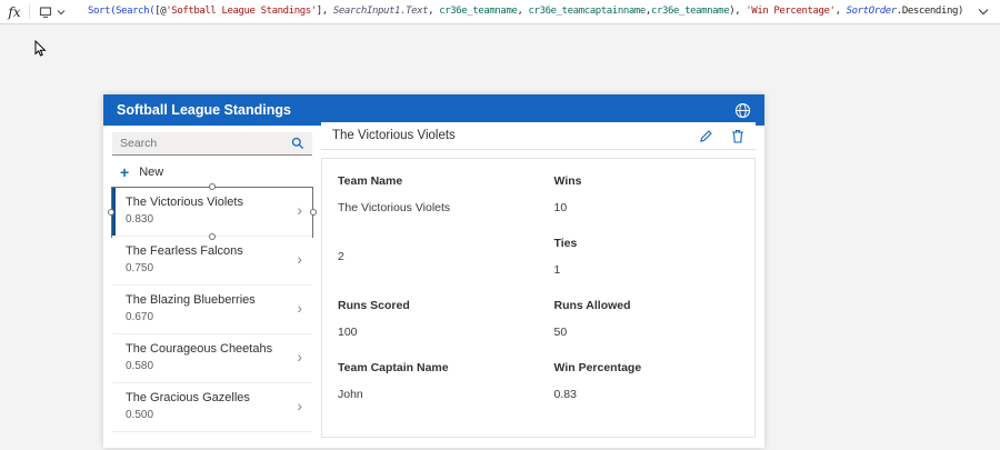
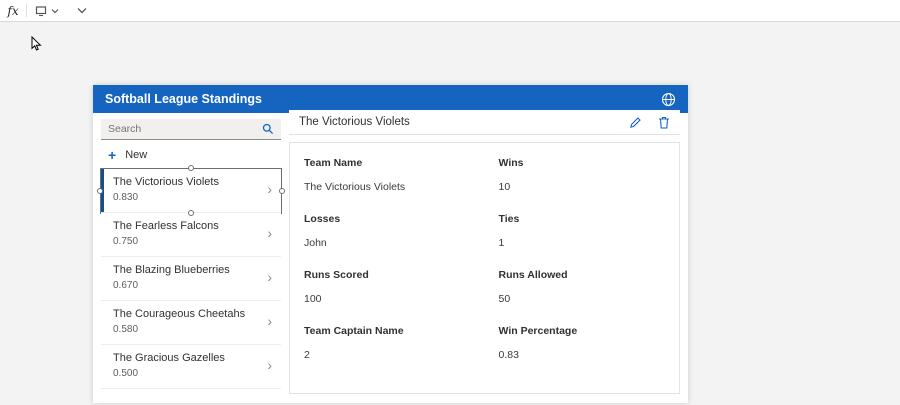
  fx
- Sort(Search([@'Softball League Standings'], SearchInput1.Text, cr36e_teamname, cr36e_teamcaptainname,cr36e_teamname), 'Win Percentage', SortOrder.Descending)
  Softball League Standings
  Search
  +
  New
  The Victorious Violets
  0.830
  ›
  The Fearless Falcons
  0.750
  ›
  The Blazing Blueberries
  0.670
  ›
  The Courageous Cheetahs
  0.580
  ›
  The Gracious Gazelles
  0.500
  ›
  The Victorious Violets
  Team Name
  The Victorious Violets
  Wins
  10
+ Losses
- 2
+ John
  Ties
  1
  Runs Scored
  100
  Runs Allowed
  50
  Team Captain Name
- John
+ 2
  Win Percentage
  0.83
